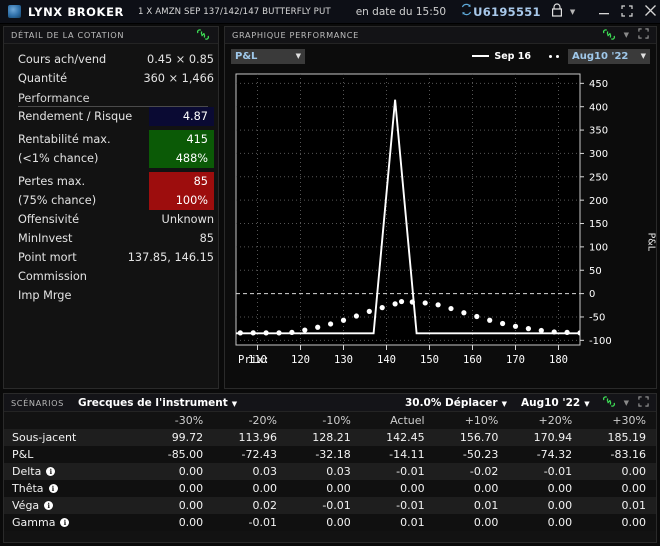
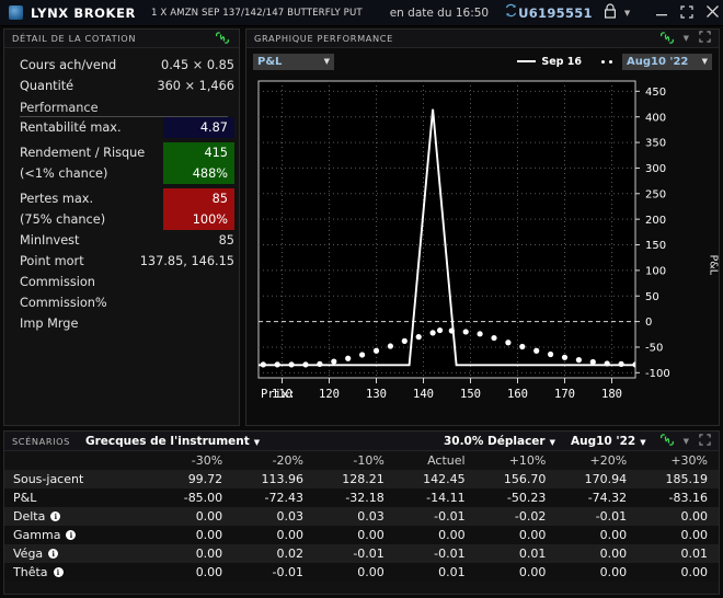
  LYNX BROKER
  1 X AMZN SEP 137/142/147 BUTTERFLY PUT
- en date du 15:50
+ en date du 16:50
  U6195551
  ▼
  DÉTAIL DE LA COTATION
  Cours ach/vend
  0.45 × 0.85
  Quantité
  360 × 1,466
  Performance
- Rendement / Risque
+ Rentabilité max.
  4.87
- Rentabilité max.
+ Rendement / Risque
  415
  (<1% chance)
  488%
  Pertes max.
  85
  (75% chance)
  100%
- Offensivité
- Unknown
  MinInvest
  85
  Point mort
  137.85, 146.15
  Commission
+ Commission%
  Imp Mrge
  GRAPHIQUE PERFORMANCE
  ▼
  P&L
  ▼
  Sep 16
  Aug10 '22
  ▼
  -100
  -50
  0
  50
  100
  150
  200
  250
  300
  350
  400
  450
  110
  120
  130
  140
  150
  160
  170
  180
  Prix:
  SCÉNARIOS
  Grecques de l'instrument ▼
  30.0% Déplacer ▼
  Aug10 '22 ▼
  ▼
  	-30%	-20%	-10%	Actuel	+10%	+20%	+30%
  Sous-jacent	99.72	113.96	128.21	142.45	156.70	170.94	185.19
  P&L	-85.00	-72.43	-32.18	-14.11	-50.23	-74.32	-83.16
  Delta i	0.00	0.03	0.03	-0.01	-0.02	-0.01	0.00
- Thêta i	0.00	0.00	0.00	0.00	0.00	0.00	0.00
+ Gamma i	0.00	0.00	0.00	0.00	0.00	0.00	0.00
  Véga i	0.00	0.02	-0.01	-0.01	0.01	0.00	0.01
- Gamma i	0.00	-0.01	0.00	0.01	0.00	0.00	0.00
+ Thêta i	0.00	-0.01	0.00	0.01	0.00	0.00	0.00
